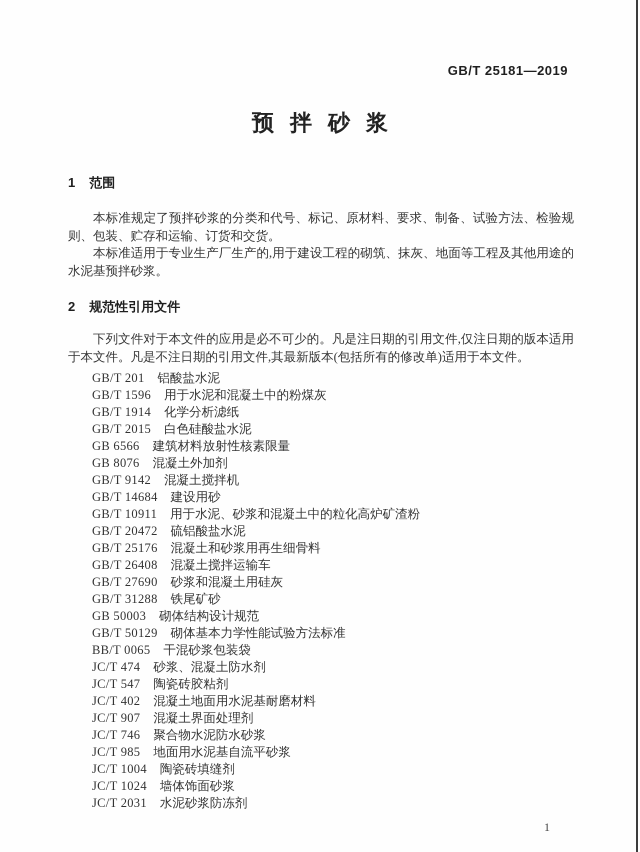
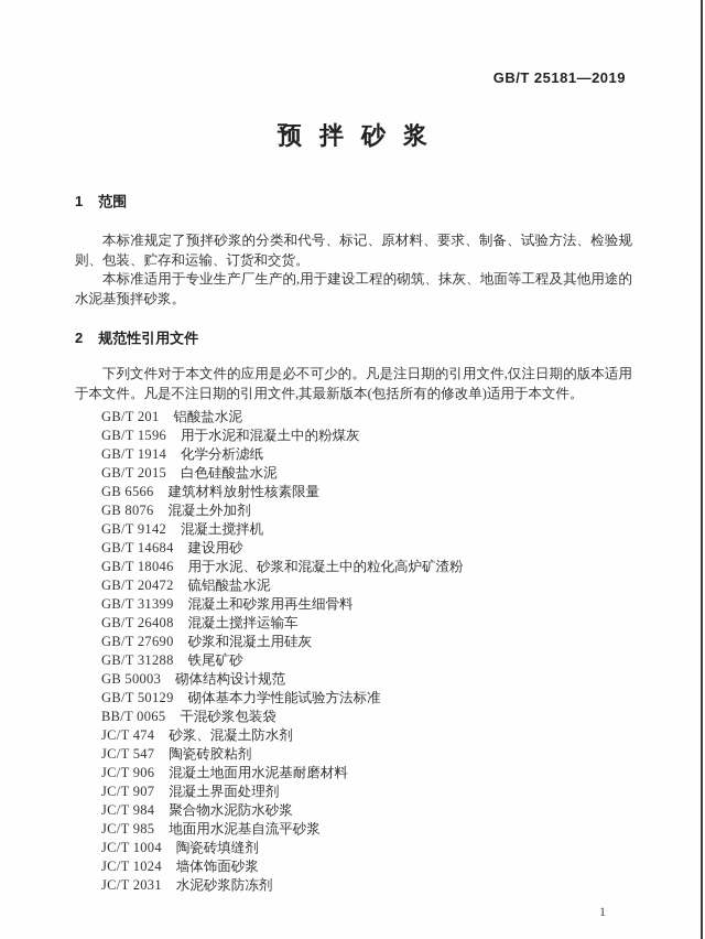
  GB/T 25181—2019
  预拌砂浆
  1
  范围
  本标准规定了预拌砂浆的分类和代号、标记、原材料、要求、制备、试验方法、检验规则、包装、贮存和运输、订货和交货。
  本标准适用于专业生产厂生产的,用于建设工程的砌筑、抹灰、地面等工程及其他用途的水泥基预拌砂浆。
  2
  规范性引用文件
  下列文件对于本文件的应用是必不可少的。凡是注日期的引用文件,仅注日期的版本适用于本文件。凡是不注日期的引用文件,其最新版本(包括所有的修改单)适用于本文件。
  GB/T 201 铝酸盐水泥
  GB/T 1596 用于水泥和混凝土中的粉煤灰
  GB/T 1914 化学分析滤纸
  GB/T 2015 白色硅酸盐水泥
  GB 6566 建筑材料放射性核素限量
  GB 8076 混凝土外加剂
  GB/T 9142 混凝土搅拌机
  GB/T 14684 建设用砂
- GB/T 10911 用于水泥、砂浆和混凝土中的粒化高炉矿渣粉
+ GB/T 18046 用于水泥、砂浆和混凝土中的粒化高炉矿渣粉
  GB/T 20472 硫铝酸盐水泥
- GB/T 25176 混凝土和砂浆用再生细骨料
+ GB/T 31399 混凝土和砂浆用再生细骨料
  GB/T 26408 混凝土搅拌运输车
  GB/T 27690 砂浆和混凝土用硅灰
  GB/T 31288 铁尾矿砂
  GB 50003 砌体结构设计规范
  GB/T 50129 砌体基本力学性能试验方法标准
  BB/T 0065 干混砂浆包装袋
  JC/T 474 砂浆、混凝土防水剂
  JC/T 547 陶瓷砖胶粘剂
- JC/T 402 混凝土地面用水泥基耐磨材料
+ JC/T 906 混凝土地面用水泥基耐磨材料
  JC/T 907 混凝土界面处理剂
- JC/T 746 聚合物水泥防水砂浆
+ JC/T 984 聚合物水泥防水砂浆
  JC/T 985 地面用水泥基自流平砂浆
  JC/T 1004 陶瓷砖填缝剂
  JC/T 1024 墙体饰面砂浆
  JC/T 2031 水泥砂浆防冻剂
  1
